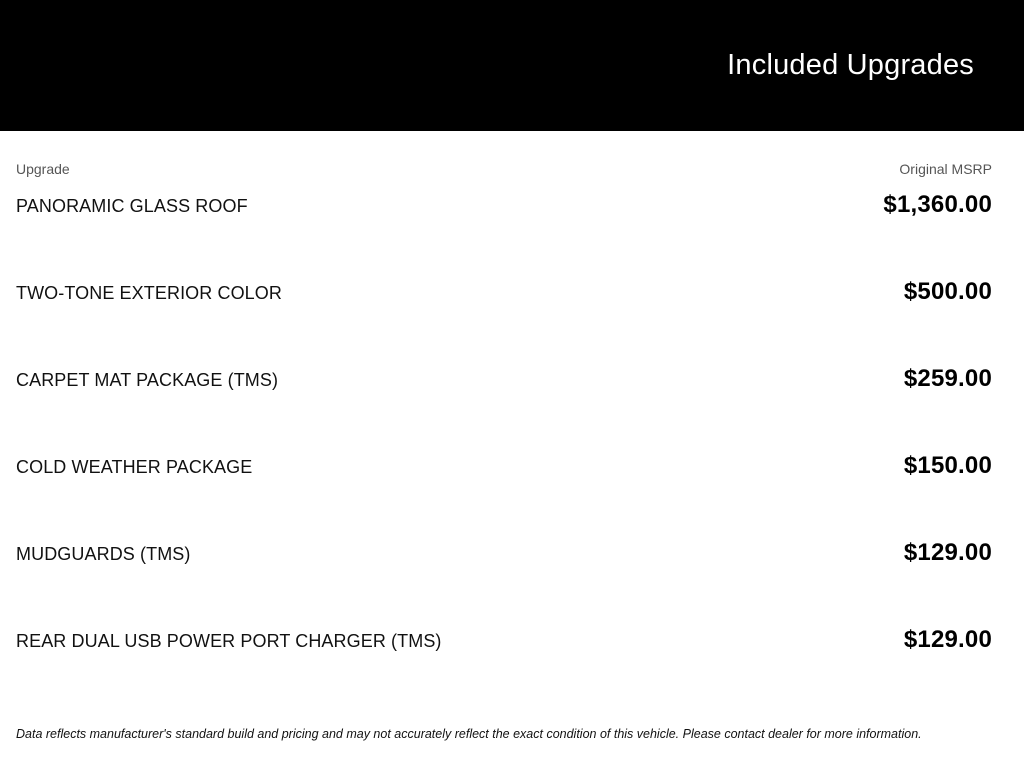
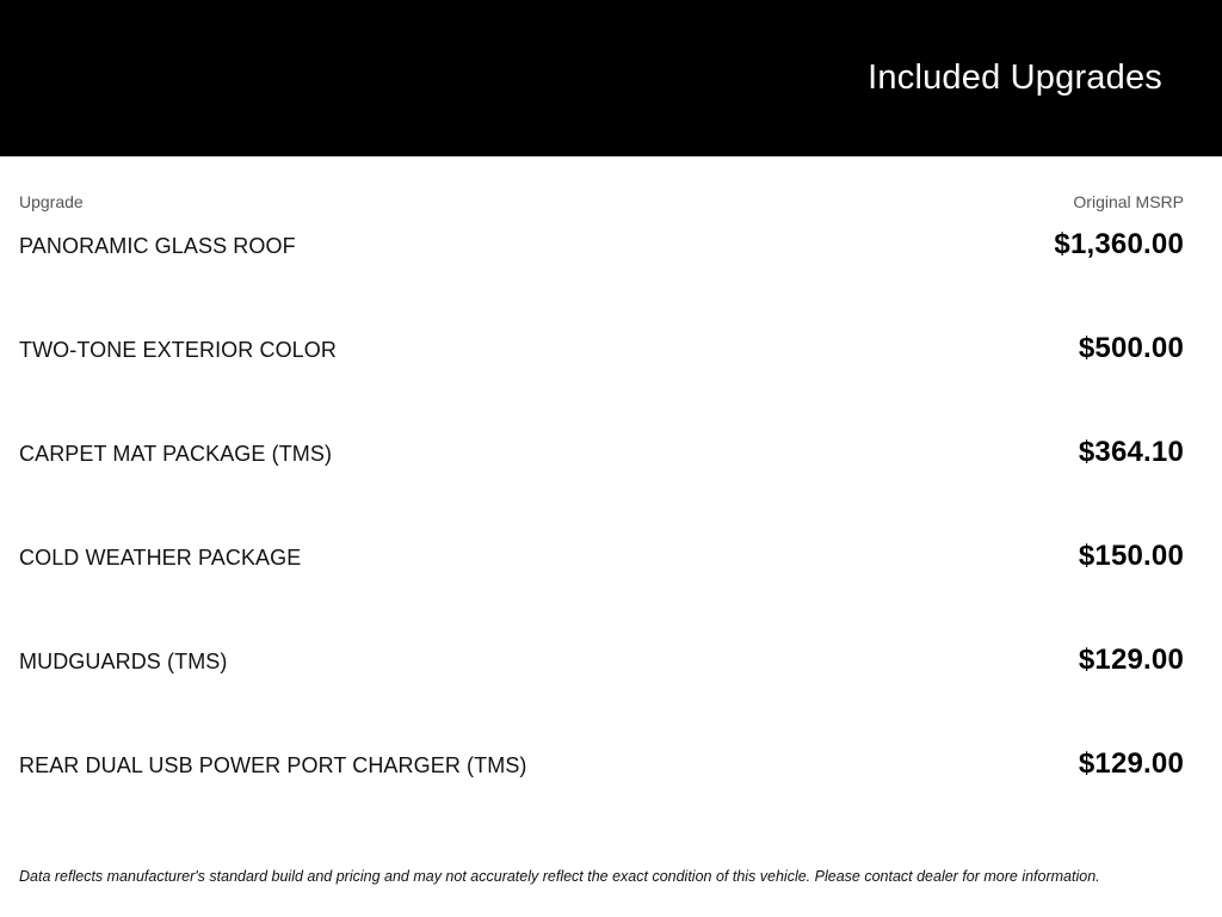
  Included Upgrades
  Upgrade
  Original MSRP
  PANORAMIC GLASS ROOF
  $1,360.00
  TWO-TONE EXTERIOR COLOR
  $500.00
  CARPET MAT PACKAGE (TMS)
- $259.00
+ $364.10
  COLD WEATHER PACKAGE
  $150.00
  MUDGUARDS (TMS)
  $129.00
  REAR DUAL USB POWER PORT CHARGER (TMS)
  $129.00
  Data reflects manufacturer's standard build and pricing and may not accurately reflect the exact condition of this vehicle. Please contact dealer for more information.
